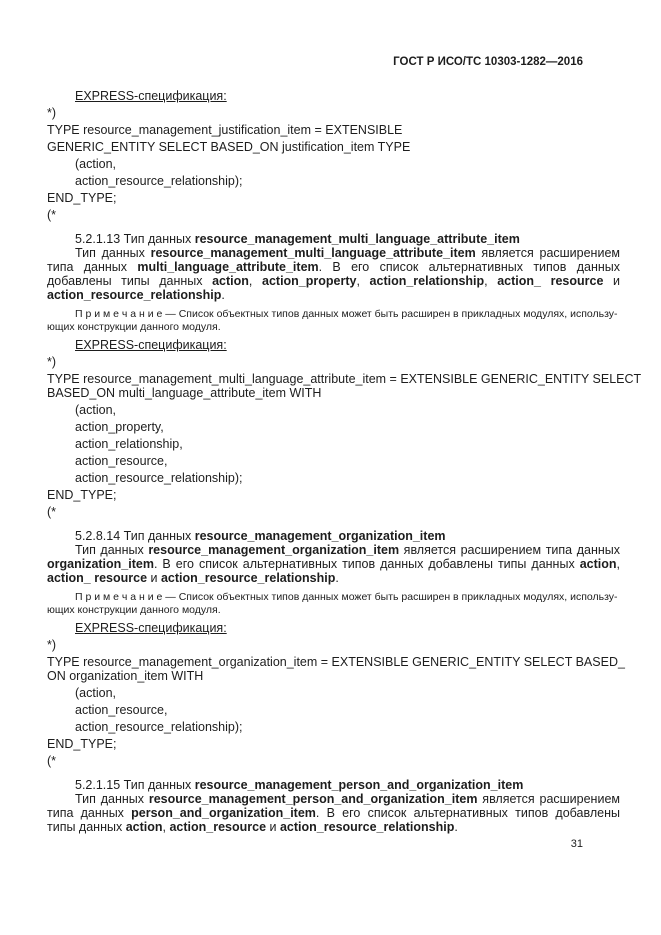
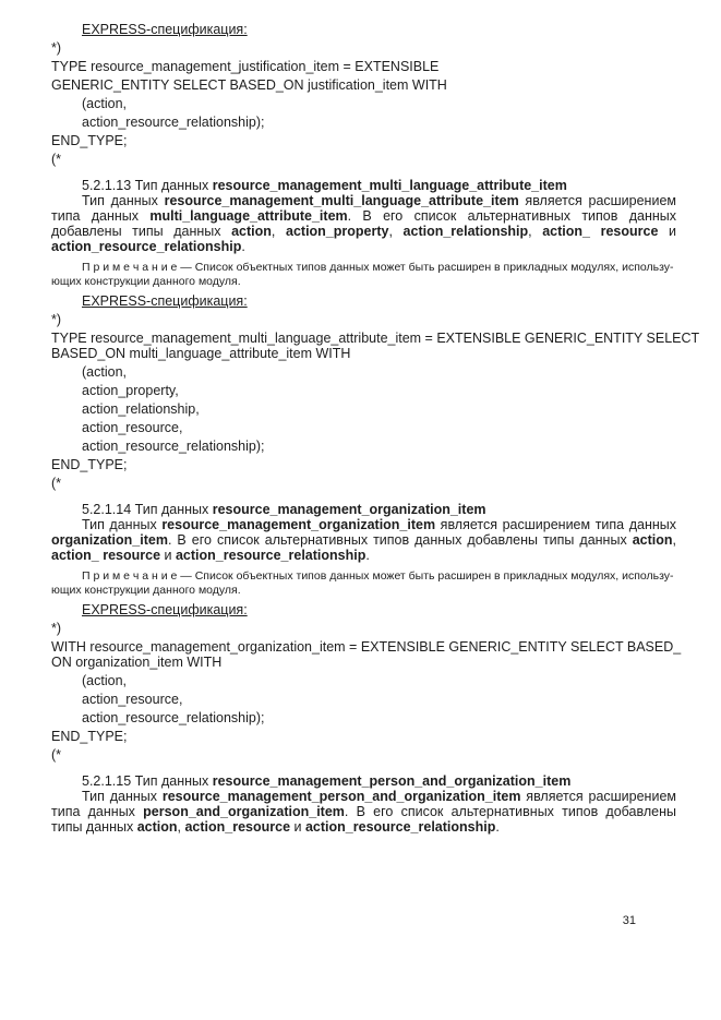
- ГОСТ Р ИСО/ТС 10303-1282—2016
  EXPRESS-спецификация:
  *)
  TYPE resource_management_justification_item = EXTENSIBLE
- GENERIC_ENTITY SELECT BASED_ON justification_item TYPE
+ GENERIC_ENTITY SELECT BASED_ON justification_item WITH
  (action,
  action_resource_relationship);
  END_TYPE;
  (*
  5.2.1.13 Тип данных resource_management_multi_language_attribute_item
  Тип данных resource_management_multi_language_attribute_item является расширением типа данных multi_language_attribute_item. В его список альтернативных типов данных добавлены типы данных action, action_property, action_relationship, action_ resource и action_resource_relationship.
  П р и м е ч а н и е — Список объектных типов данных может быть расширен в прикладных модулях, использу-
  ющих конструкции данного модуля.
  EXPRESS-спецификация:
  *)
  TYPE resource_management_multi_language_attribute_item = EXTENSIBLE GENERIC_ENTITY SELECT
  BASED_ON multi_language_attribute_item WITH
  (action,
  action_property,
  action_relationship,
  action_resource,
  action_resource_relationship);
  END_TYPE;
  (*
- 5.2.8.14 Тип данных resource_management_organization_item
+ 5.2.1.14 Тип данных resource_management_organization_item
  Тип данных resource_management_organization_item является расширением типа данных organization_item. В его список альтернативных типов данных добавлены типы данных action, action_ resource и action_resource_relationship.
  П р и м е ч а н и е — Список объектных типов данных может быть расширен в прикладных модулях, использу-
  ющих конструкции данного модуля.
  EXPRESS-спецификация:
  *)
- TYPE resource_management_organization_item = EXTENSIBLE GENERIC_ENTITY SELECT BASED_
+ WITH resource_management_organization_item = EXTENSIBLE GENERIC_ENTITY SELECT BASED_
  ON organization_item WITH
  (action,
  action_resource,
  action_resource_relationship);
  END_TYPE;
  (*
  5.2.1.15 Тип данных resource_management_person_and_organization_item
  Тип данных resource_management_person_and_organization_item является расширением типа данных person_and_organization_item. В его список альтернативных типов добавлены типы данных action, action_resource и action_resource_relationship.
  31
